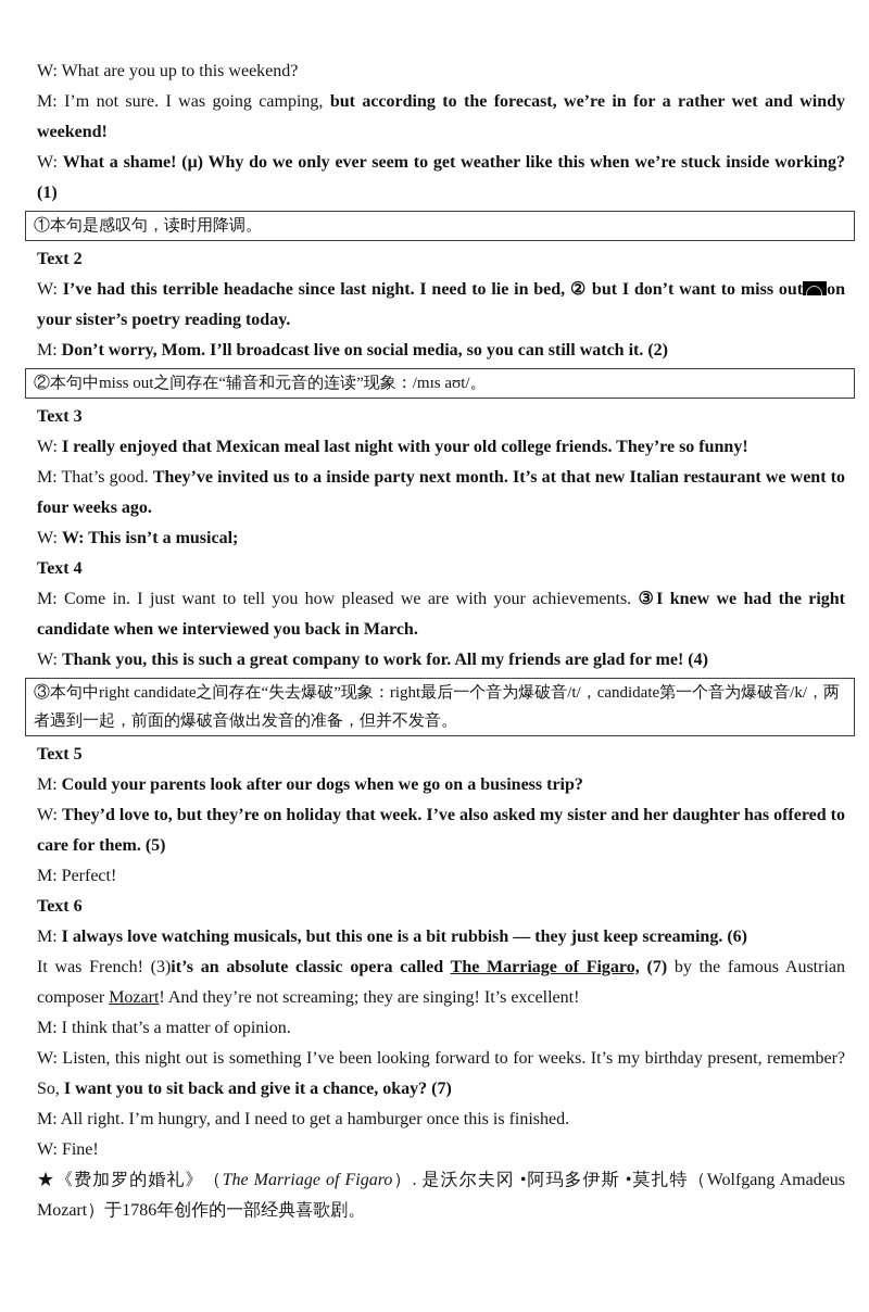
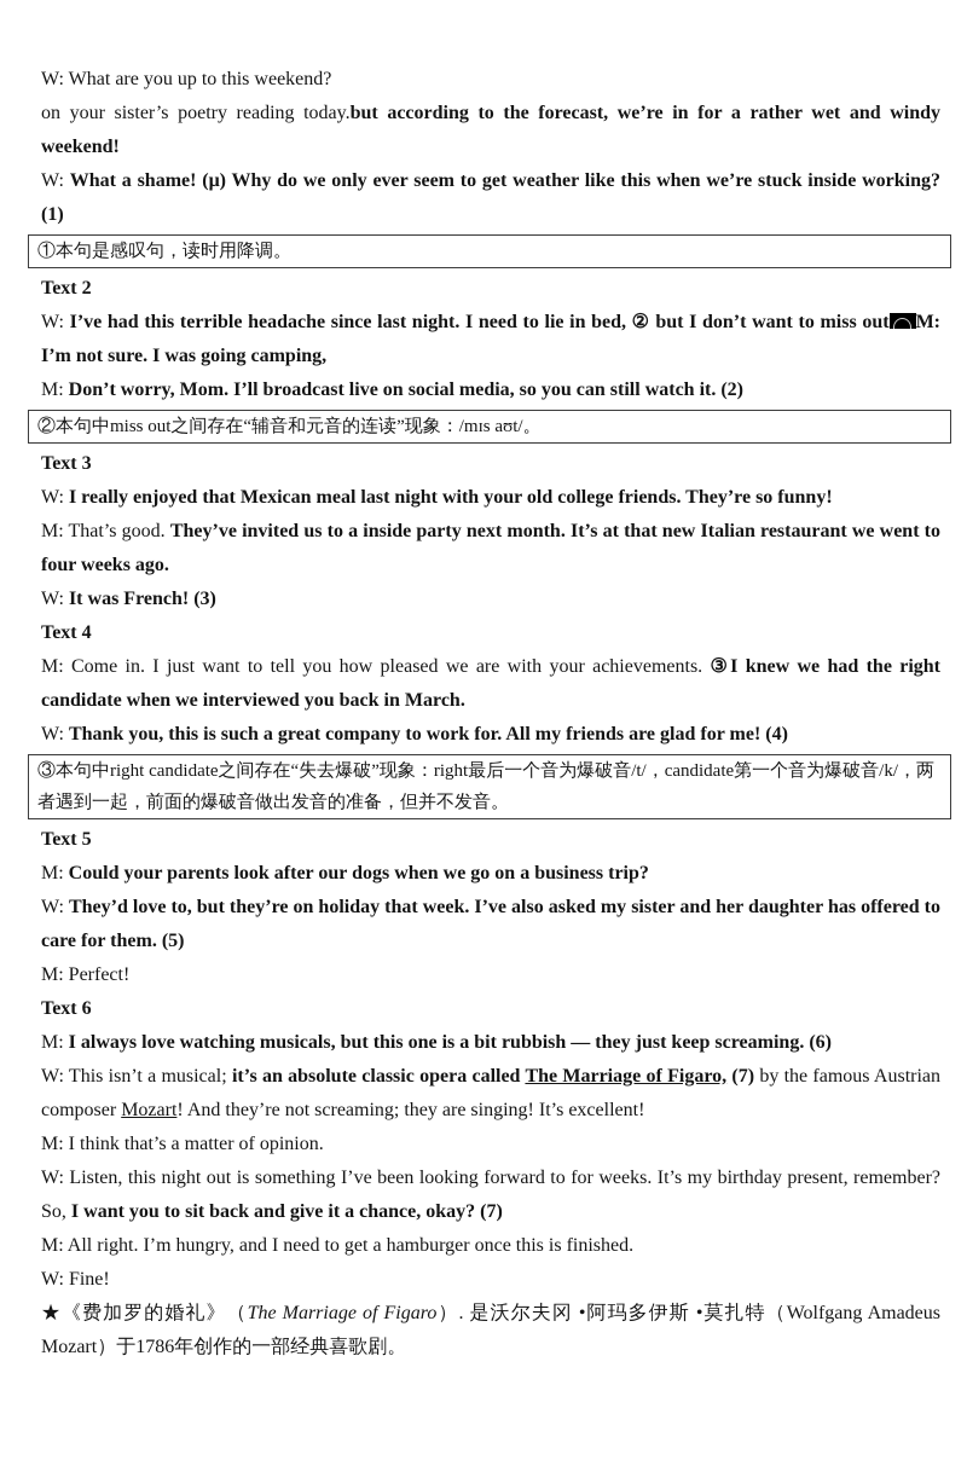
  W: What are you up to this weekend?
- M: I’m not sure. I was going camping, but according to the forecast, we’re in for a rather wet and windy weekend!
+ on your sister’s poetry reading today.but according to the forecast, we’re in for a rather wet and windy weekend!
  W: What a shame! (μ) Why do we only ever seem to get weather like this when we’re stuck inside working? (1)
  ①本句是感叹句，读时用降调。
  Text 2
- W: I’ve had this terrible headache since last night. I need to lie in bed, ② but I don’t want to miss out on your sister’s poetry reading today.
+ W: I’ve had this terrible headache since last night. I need to lie in bed, ② but I don’t want to miss out M: I’m not sure. I was going camping,
  M: Don’t worry, Mom. I’ll broadcast live on social media, so you can still watch it. (2)
  ②本句中miss out之间存在“辅音和元音的连读”现象：/mɪs aʊt/。
  Text 3
  W: I really enjoyed that Mexican meal last night with your old college friends. They’re so funny!
  M: That’s good. They’ve invited us to a inside party next month. It’s at that new Italian restaurant we went to four weeks ago.
- W: W: This isn’t a musical;
+ W: It was French! (3)
  Text 4
  M: Come in. I just want to tell you how pleased we are with your achievements. ③I knew we had the right candidate when we interviewed you back in March.
  W: Thank you, this is such a great company to work for. All my friends are glad for me! (4)
  ③本句中right candidate之间存在“失去爆破”现象：right最后一个音为爆破音/t/，candidate第一个音为爆破音/k/，两者遇到一起，前面的爆破音做出发音的准备，但并不发音。
  Text 5
  M: Could your parents look after our dogs when we go on a business trip?
  W: They’d love to, but they’re on holiday that week. I’ve also asked my sister and her daughter has offered to care for them. (5)
  M: Perfect!
  Text 6
  M: I always love watching musicals, but this one is a bit rubbish — they just keep screaming. (6)
- It was French! (3)it’s an absolute classic opera called The Marriage of Figaro, (7) by the famous Austrian composer Mozart! And they’re not screaming; they are singing! It’s excellent!
+ W: This isn’t a musical; it’s an absolute classic opera called The Marriage of Figaro, (7) by the famous Austrian composer Mozart! And they’re not screaming; they are singing! It’s excellent!
  M: I think that’s a matter of opinion.
  W: Listen, this night out is something I’ve been looking forward to for weeks. It’s my birthday present, remember? So, I want you to sit back and give it a chance, okay? (7)
  M: All right. I’m hungry, and I need to get a hamburger once this is finished.
  W: Fine!
  ★《费加罗的婚礼》（The Marriage of Figaro）. 是沃尔夫冈 •阿玛多伊斯 •莫扎特（Wolfgang Amadeus Mozart）于1786年创作的一部经典喜歌剧。
